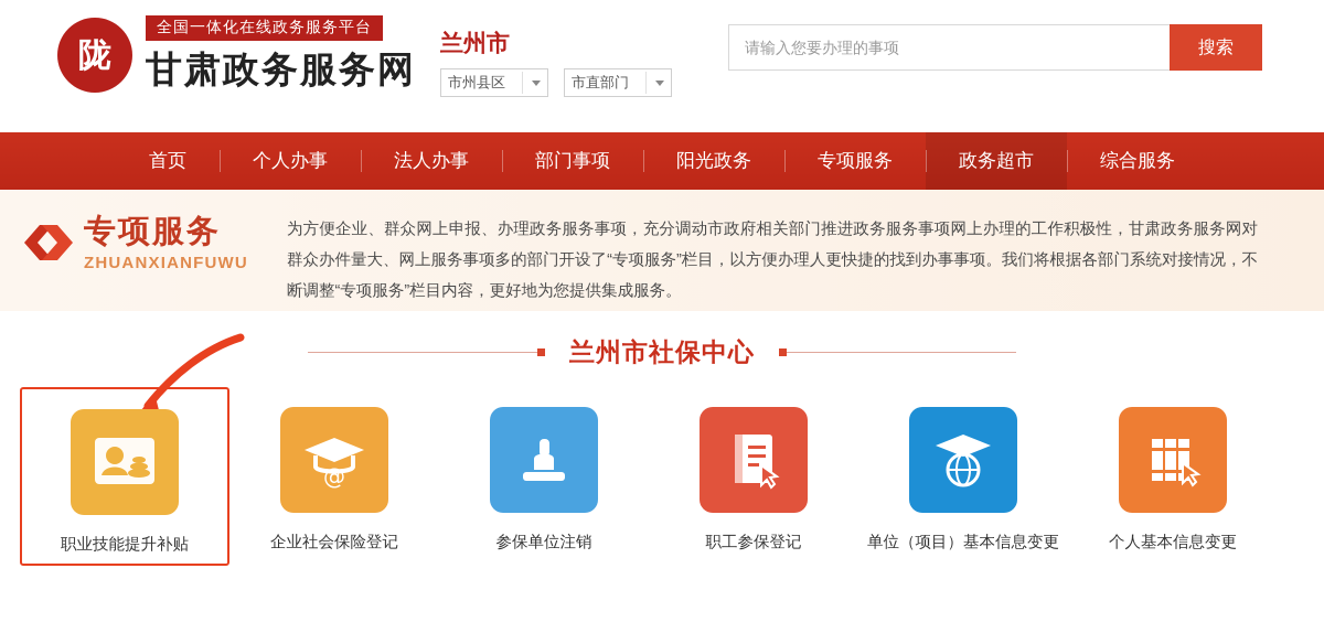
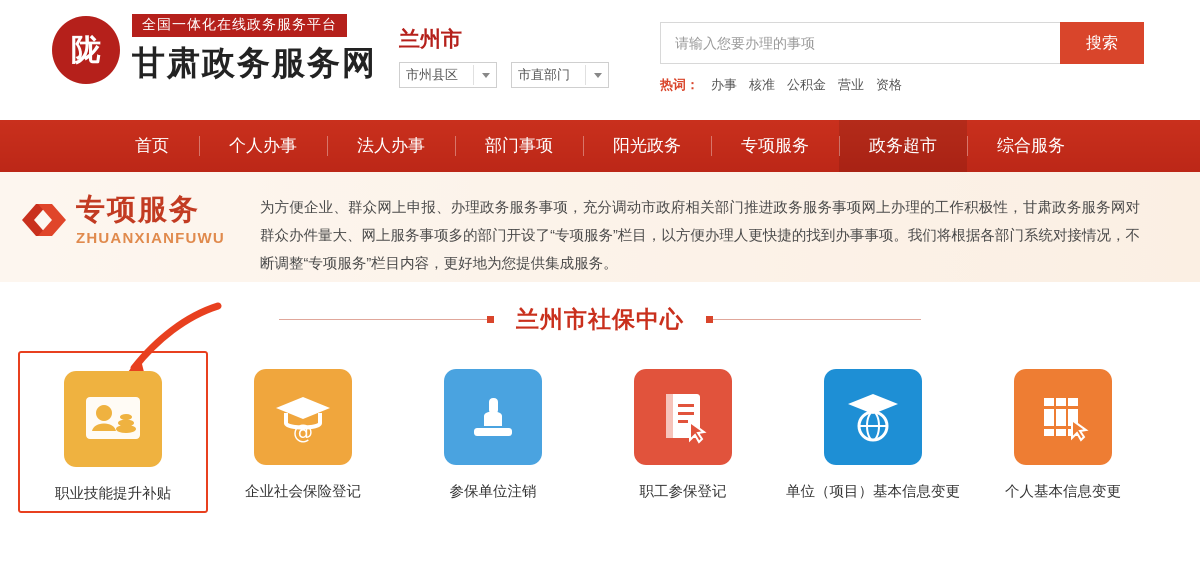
  全国一体化在线政务服务平台
  甘肃政务服务网
  兰州市
  市州县区
  市直部门
  请输入您要办理的事项
  搜索
+ 热词：
+ 办事
+ 核准
+ 公积金
+ 营业
+ 资格
  首页
  个人办事
  法人办事
  部门事项
  阳光政务
  专项服务
  政务超市
  综合服务
  专项服务
  ZHUANXIANFUWU
  为方便企业、群众网上申报、办理政务服务事项，充分调动市政府相关部门推进政务服务事项网上办理的工作积极性，甘肃政务服务网对群众办件量大、网上服务事项多的部门开设了“专项服务”栏目，以方便办理人更快捷的找到办事事项。我们将根据各部门系统对接情况，不断调整“专项服务”栏目内容，更好地为您提供集成服务。
  兰州市社保中心
  职业技能提升补贴
  @
  企业社会保险登记
  参保单位注销
  职工参保登记
  单位（项目）基本信息变更
  个人基本信息变更
